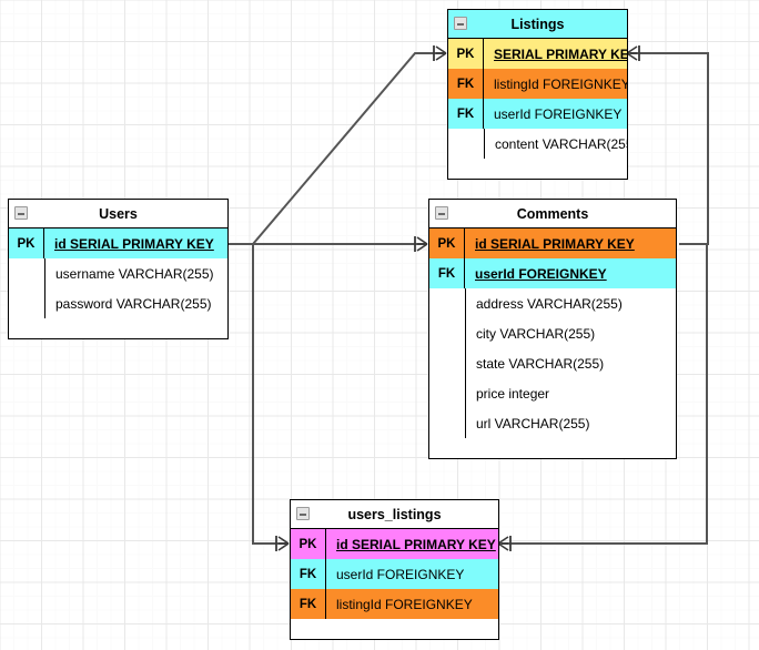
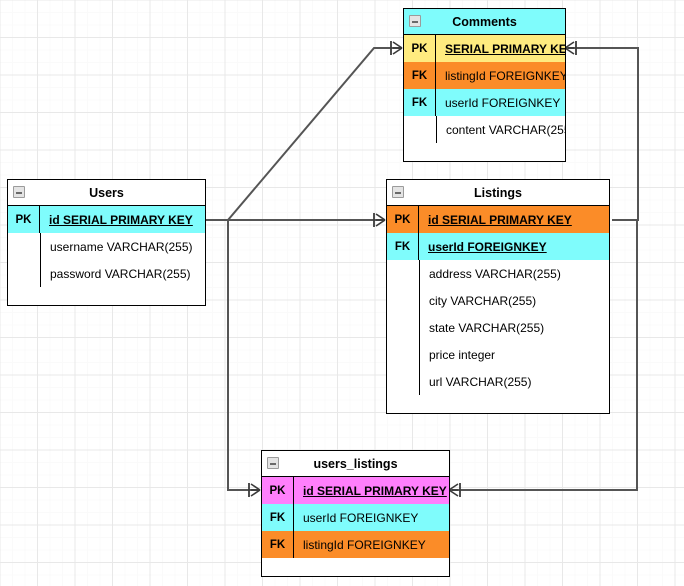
- Listings
+ Comments
  PK
  SERIAL PRIMARY KE
  FK
  listingId FOREIGNKEY
  FK
  userId FOREIGNKEY
  content VARCHAR(25
  Users
  PK
  id SERIAL PRIMARY KEY
  username VARCHAR(255)
  password VARCHAR(255)
- Comments
+ Listings
  PK
  id SERIAL PRIMARY KEY
  FK
  userId FOREIGNKEY
  address VARCHAR(255)
  city VARCHAR(255)
  state VARCHAR(255)
  price integer
  url VARCHAR(255)
  users_listings
  PK
  id SERIAL PRIMARY KEY
  FK
  userId FOREIGNKEY
  FK
  listingId FOREIGNKEY
